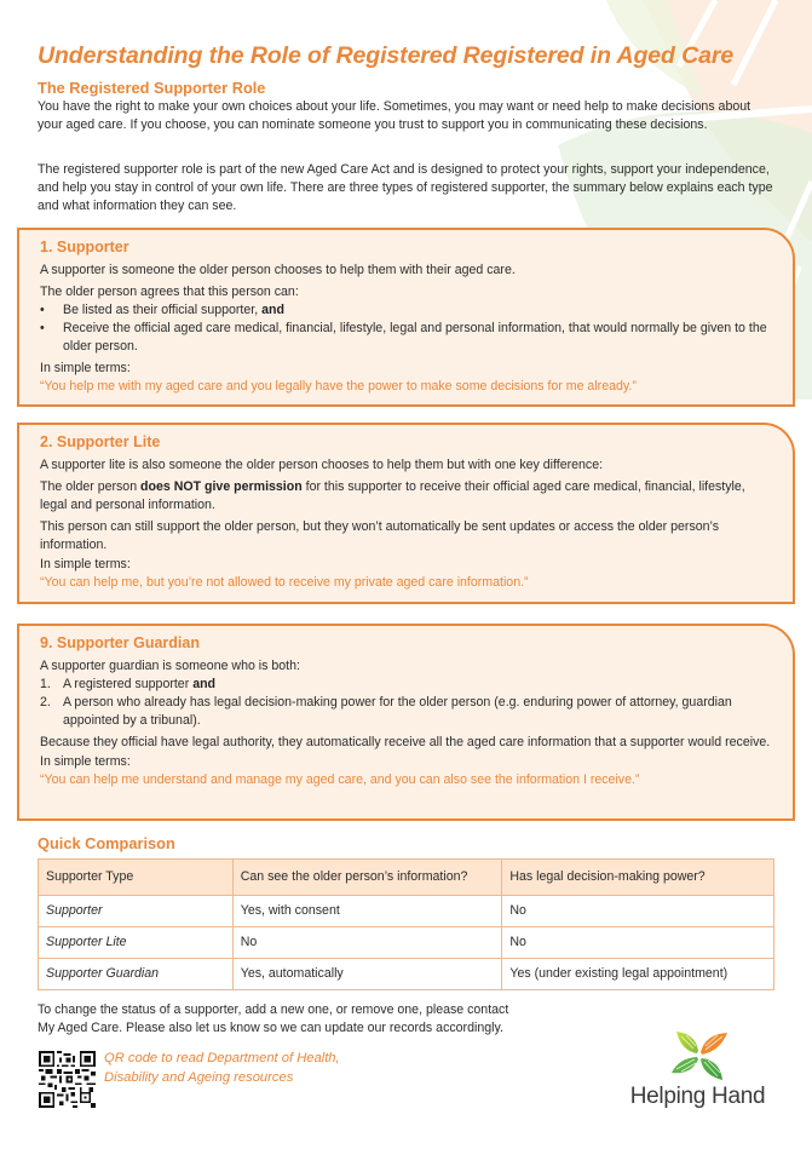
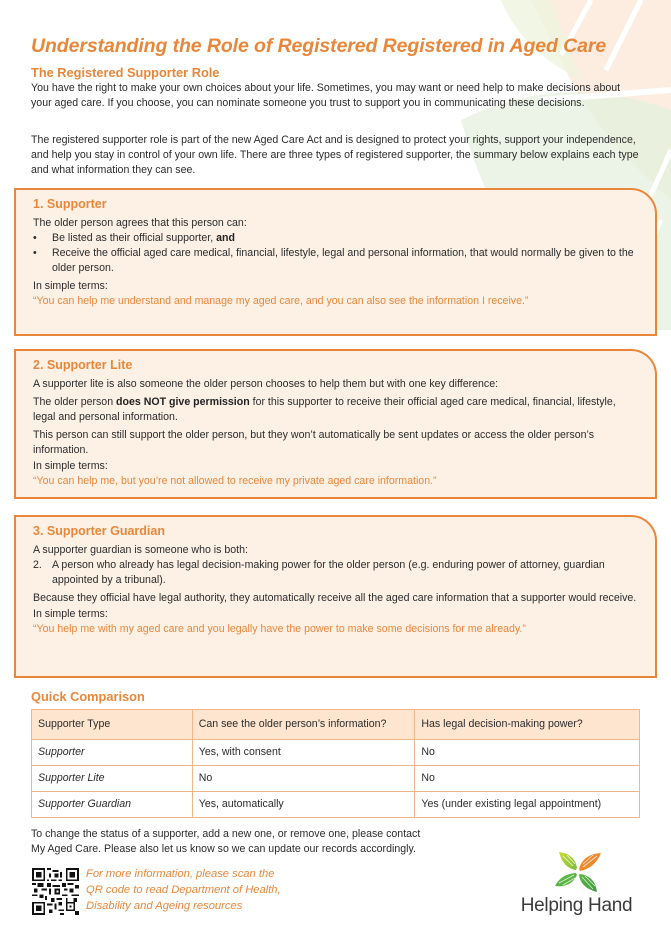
  Understanding the Role of Registered Registered in Aged Care
  The Registered Supporter Role
  You have the right to make your own choices about your life. Sometimes, you may want or need help to make decisions about your aged care. If you choose, you can nominate someone you trust to support you in communicating these decisions.
  The registered supporter role is part of the new Aged Care Act and is designed to protect your rights, support your independence, and help you stay in control of your own life. There are three types of registered supporter, the summary below explains each type and what information they can see.
  1. Supporter
- A supporter is someone the older person chooses to help them with their aged care.
  The older person agrees that this person can:
  •
  Be listed as their official supporter, and
  •
  Receive the official aged care medical, financial, lifestyle, legal and personal information, that would normally be given to the older person.
  In simple terms:
- “You help me with my aged care and you legally have the power to make some decisions for me already.”
+ “You can help me understand and manage my aged care, and you can also see the information I receive.”
  2. Supporter Lite
  A supporter lite is also someone the older person chooses to help them but with one key difference:
  The older person does NOT give permission for this supporter to receive their official aged care medical, financial, lifestyle, legal and personal information.
  This person can still support the older person, but they won’t automatically be sent updates or access the older person’s information.
  In simple terms:
  “You can help me, but you’re not allowed to receive my private aged care information.”
- 9. Supporter Guardian
+ 3. Supporter Guardian
  A supporter guardian is someone who is both:
- 1.
- A registered supporter and
  2.
  A person who already has legal decision-making power for the older person (e.g. enduring power of attorney, guardian appointed by a tribunal).
  Because they official have legal authority, they automatically receive all the aged care information that a supporter would receive.
  In simple terms:
- “You can help me understand and manage my aged care, and you can also see the information I receive.”
+ “You help me with my aged care and you legally have the power to make some decisions for me already.”
  Quick Comparison
  Supporter Type	Can see the older person’s information?	Has legal decision-making power?
  Supporter	Yes, with consent	No
  Supporter Lite	No	No
  Supporter Guardian	Yes, automatically	Yes (under existing legal appointment)
  To change the status of a supporter, add a new one, or remove one, please contact
  My Aged Care. Please also let us know so we can update our records accordingly.
+ For more information, please scan the
  QR code to read Department of Health,
  Disability and Ageing resources
  Helping Hand
